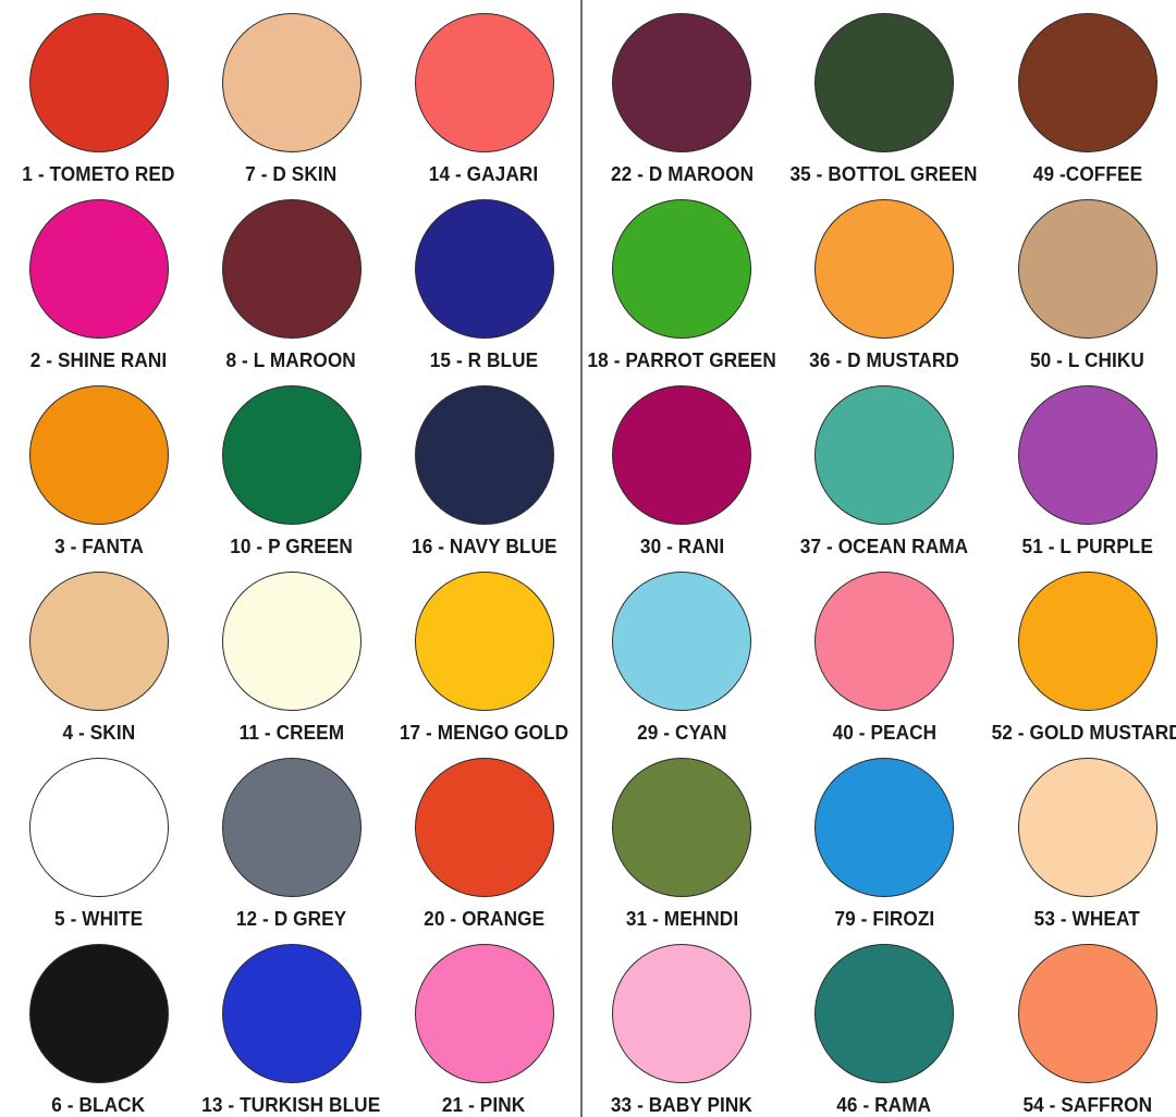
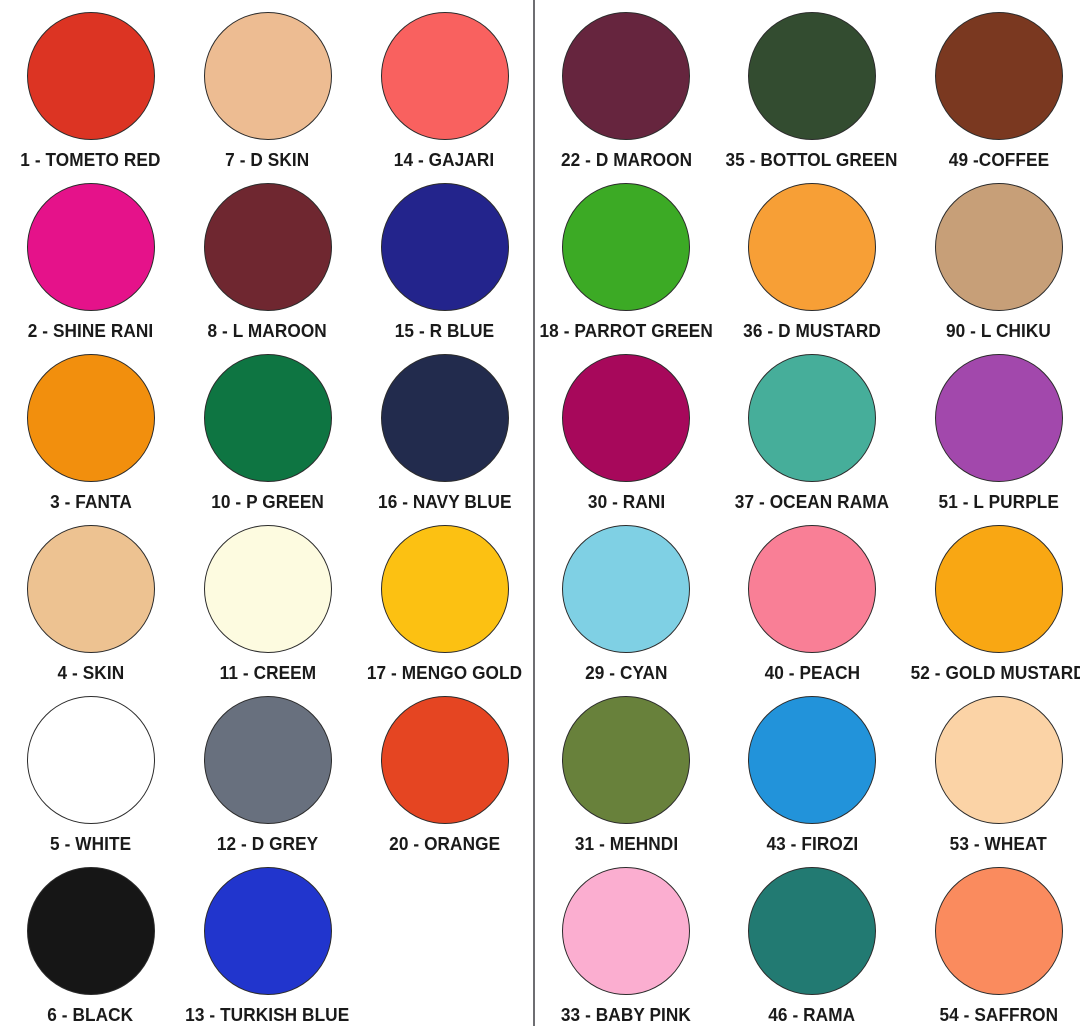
  1 - TOMETO RED
  7 - D SKIN
  14 - GAJARI
  2 - SHINE RANI
  8 - L MAROON
  15 - R BLUE
  3 - FANTA
  10 - P GREEN
  16 - NAVY BLUE
  4 - SKIN
  11 - CREEM
  17 - MENGO GOLD
  5 - WHITE
  12 - D GREY
  20 - ORANGE
  6 - BLACK
  13 - TURKISH BLUE
- 21 - PINK
  22 - D MAROON
  35 - BOTTOL GREEN
  49 -COFFEE
  18 - PARROT GREEN
  36 - D MUSTARD
- 50 - L CHIKU
+ 90 - L CHIKU
  30 - RANI
  37 - OCEAN RAMA
  51 - L PURPLE
  29 - CYAN
  40 - PEACH
  52 - GOLD MUSTAR
  31 - MEHNDI
- 79 - FIROZI
+ 43 - FIROZI
  53 - WHEAT
  33 - BABY PINK
  46 - RAMA
  54 - SAFFRON
